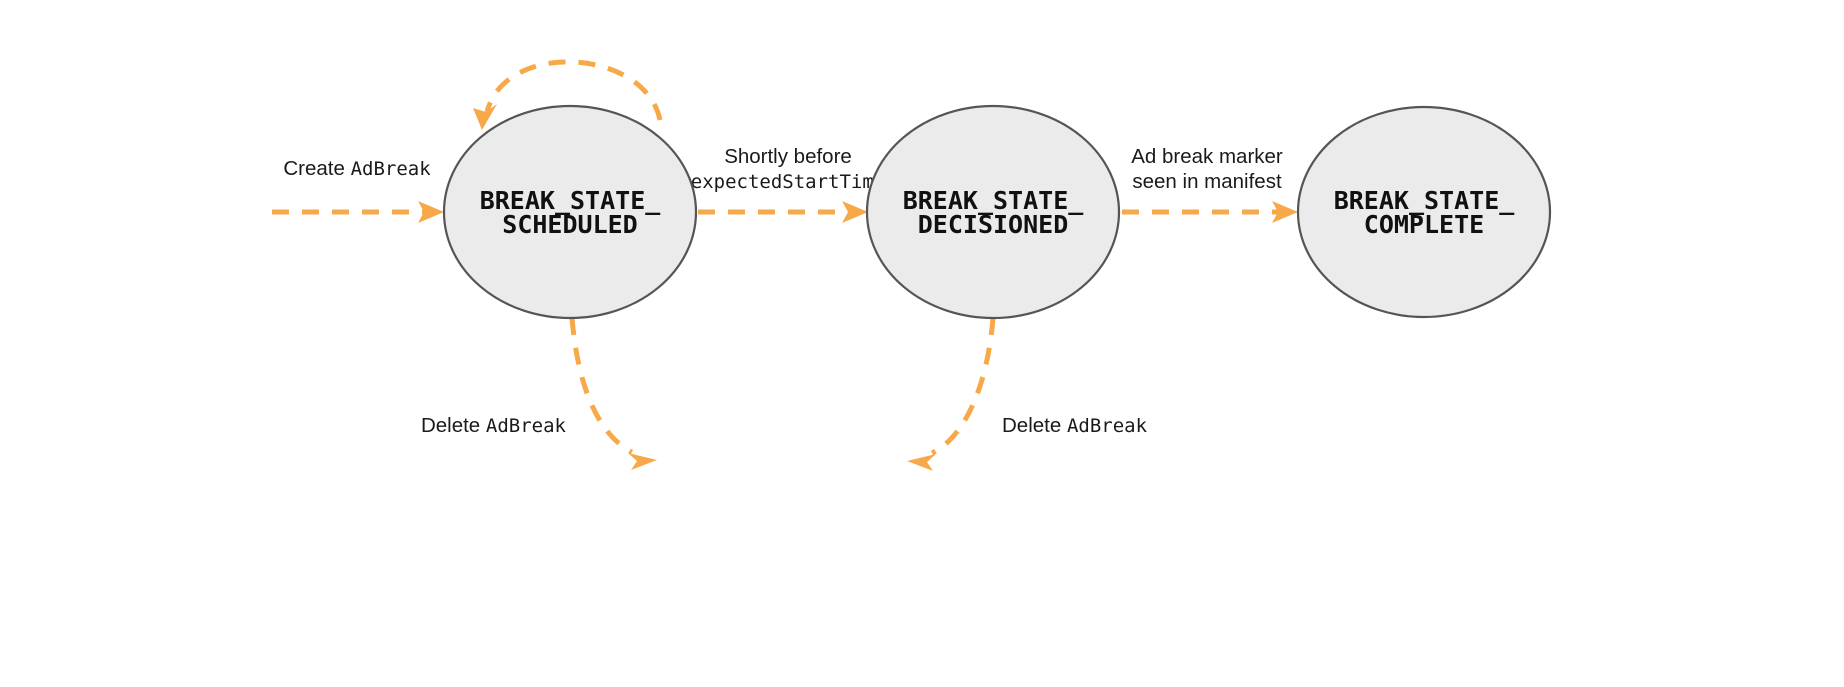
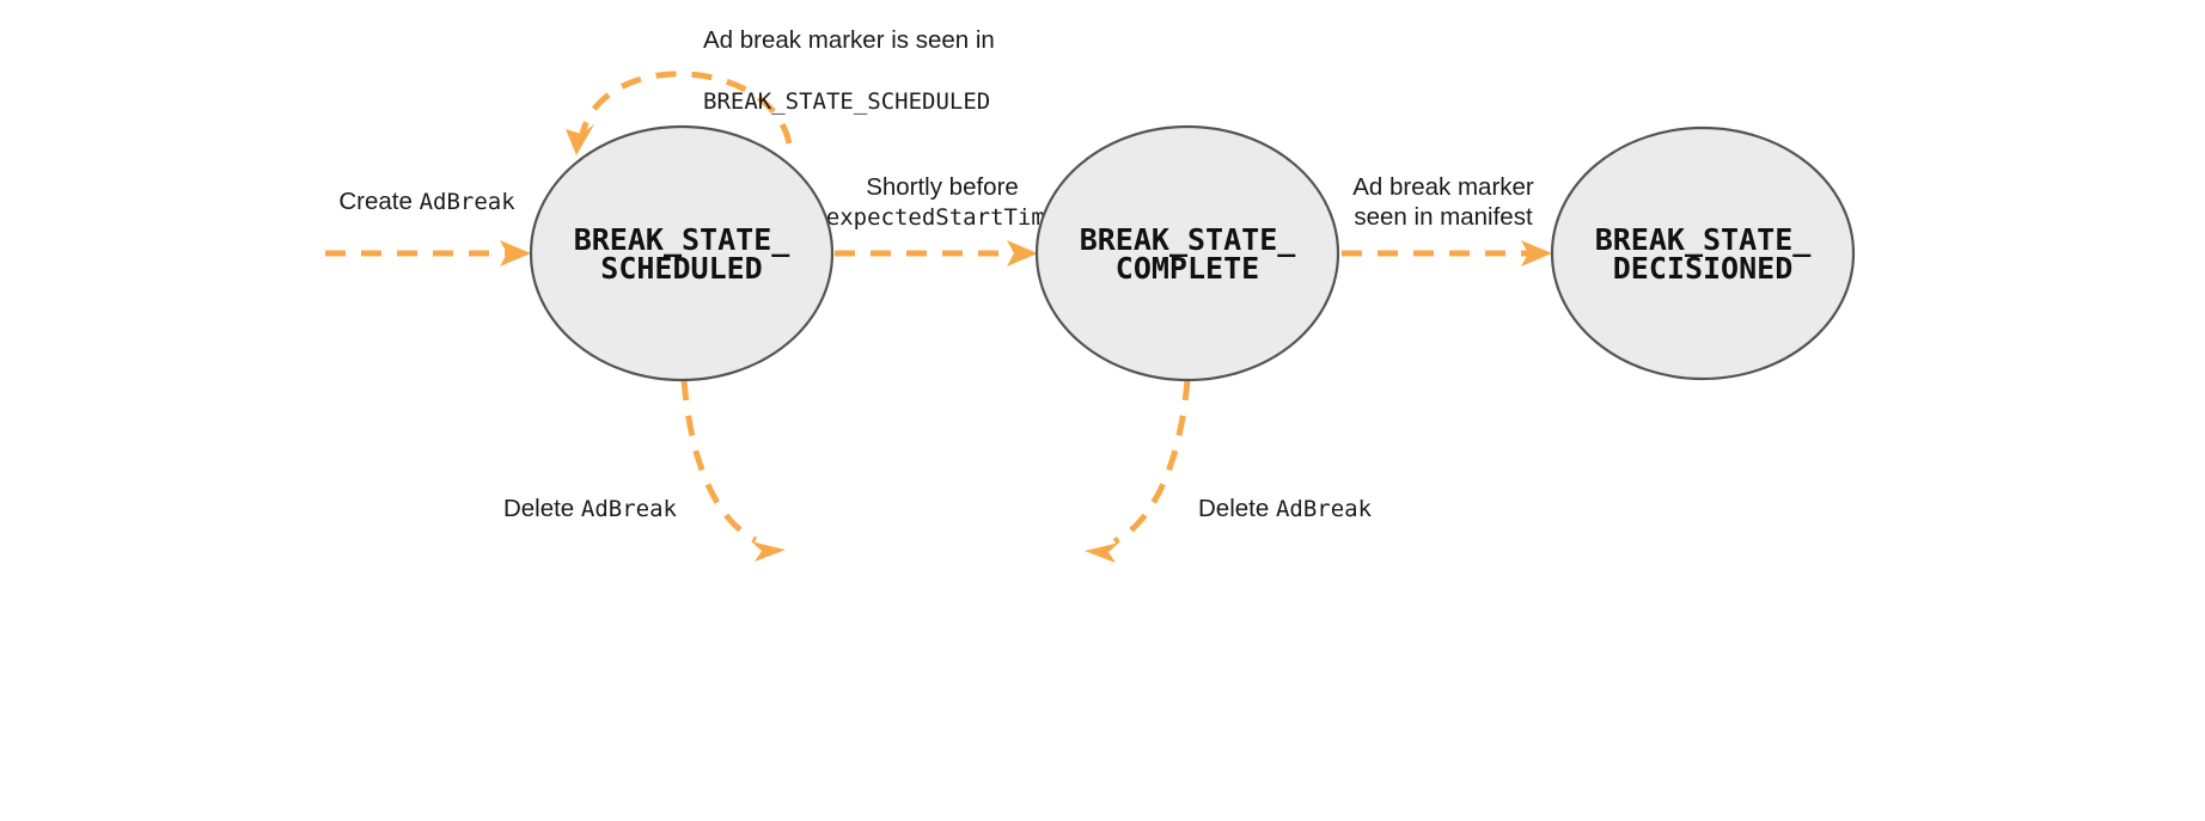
  Create AdBreak
+ Ad break marker is seen in
+ BREAK_STATE_SCHEDULED
  Shortly before
  expectedStartTim
  Ad break marker
  seen in manifest
  Delete AdBreak
  Delete AdBreak
  BREAK_STATE_
  SCHEDULED
  BREAK_STATE_
- DECISIONED
+ COMPLETE
  BREAK_STATE_
- COMPLETE
+ DECISIONED
